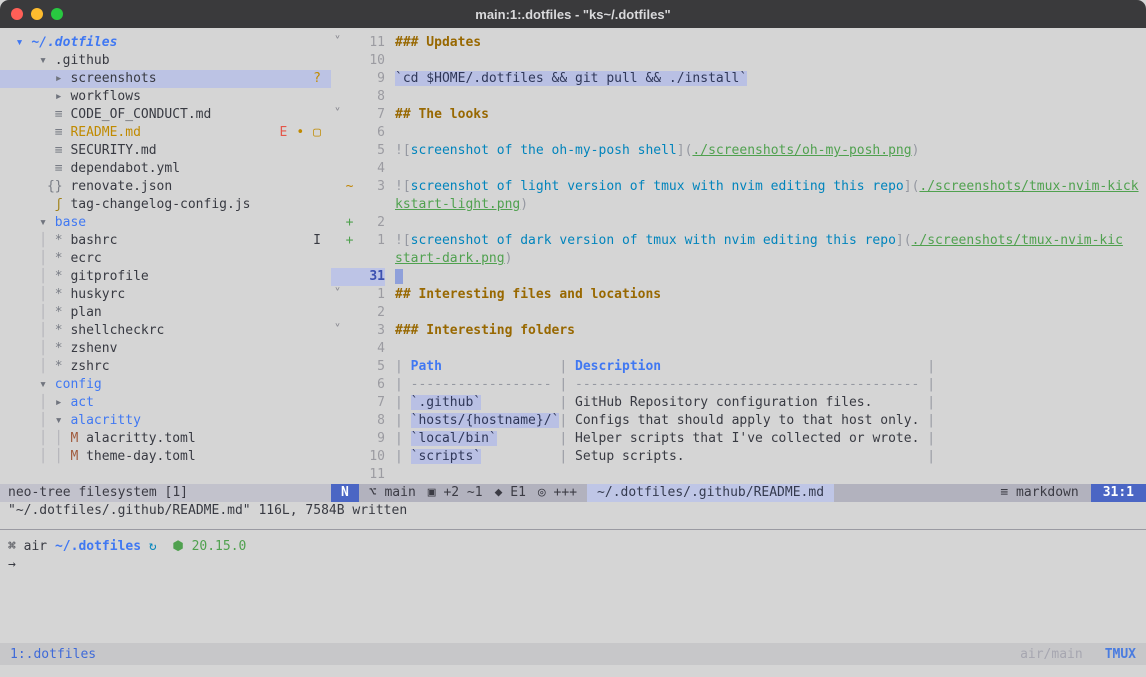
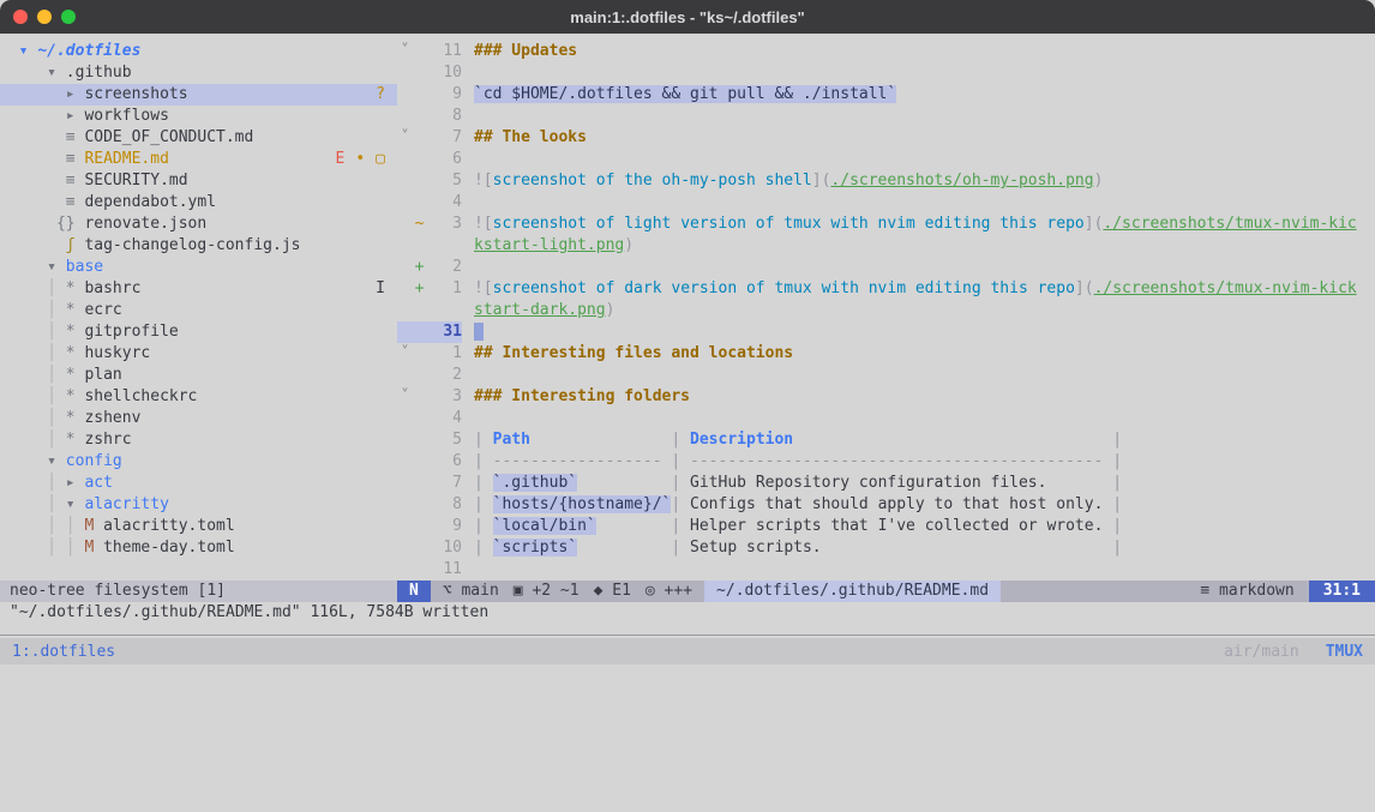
  main:1:.dotfiles - "ks~/.dotfiles"
  ▾ ~/.dotfiles
  ▾ .github
  ▸ screenshots
  ?
  ▸ workflows
  ≡ CODE_OF_CONDUCT.md
  ≡ README.md
  E
  •
  ▢
  ≡ SECURITY.md
  ≡ dependabot.yml
  {} renovate.json
  ʃ tag-changelog-config.js
  ▾ base
  * bashrc
  I
  * ecrc
  * gitprofile
  * huskyrc
  * plan
  * shellcheckrc
  * zshenv
  * zshrc
  ▾ config
  ▸ act
  ▾ alacritty
  │ M alacritty.toml
  │ M theme-day.toml
  neo-tree filesystem [1]
  ˅
  11
  ### Updates
  10
  9
  `cd $HOME/.dotfiles && git pull && ./install`
  8
  ˅
  7
  ## The looks
  6
  5
  ![screenshot of the oh-my-posh shell](./screenshots/oh-my-posh.png)
  4
  ~
  3
- ![screenshot of light version of tmux with nvim editing this repo](./screenshots/tmux-nvim-kick
+ ![screenshot of light version of tmux with nvim editing this repo](./screenshots/tmux-nvim-kic
  kstart-light.png)
  +
  2
  +
  1
- ![screenshot of dark version of tmux with nvim editing this repo](./screenshots/tmux-nvim-kic
+ ![screenshot of dark version of tmux with nvim editing this repo](./screenshots/tmux-nvim-kick
  start-dark.png)
  31
  ˅
  1
  ## Interesting files and locations
  2
  ˅
  3
  ### Interesting folders
  4
  5
  | Path | Description |
  6
  | ------------------ | -------------------------------------------- |
  7
  | `.github` | GitHub Repository configuration files. |
  8
  | `hosts/{hostname}/`| Configs that should apply to that host only. |
  9
  | `local/bin` | Helper scripts that I've collected or wrote. |
  10
  | `scripts` | Setup scripts. |
  11
  N
  ⌥ main
  ▣ +2 ~1
  ◆ E1
  ◎ +++
  ~/.dotfiles/.github/README.md
  ≡ markdown
  31:1
  "~/.dotfiles/.github/README.md" 116L, 7584B written
- ⌘ air ~/.dotfiles ↻ ⬢ 20.15.0
- →
  1:.dotfiles
  air/main
  TMUX
